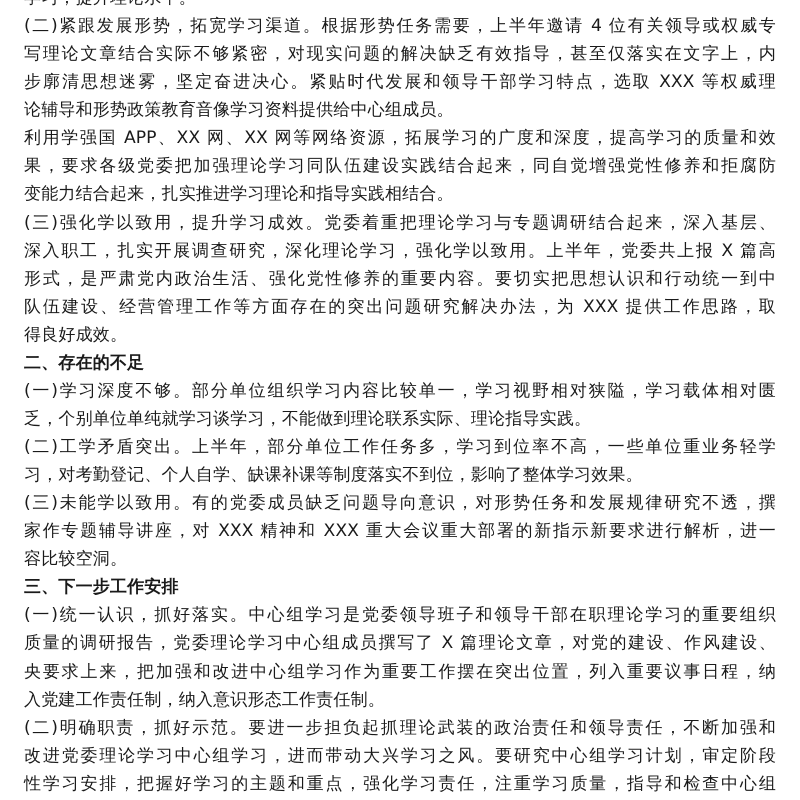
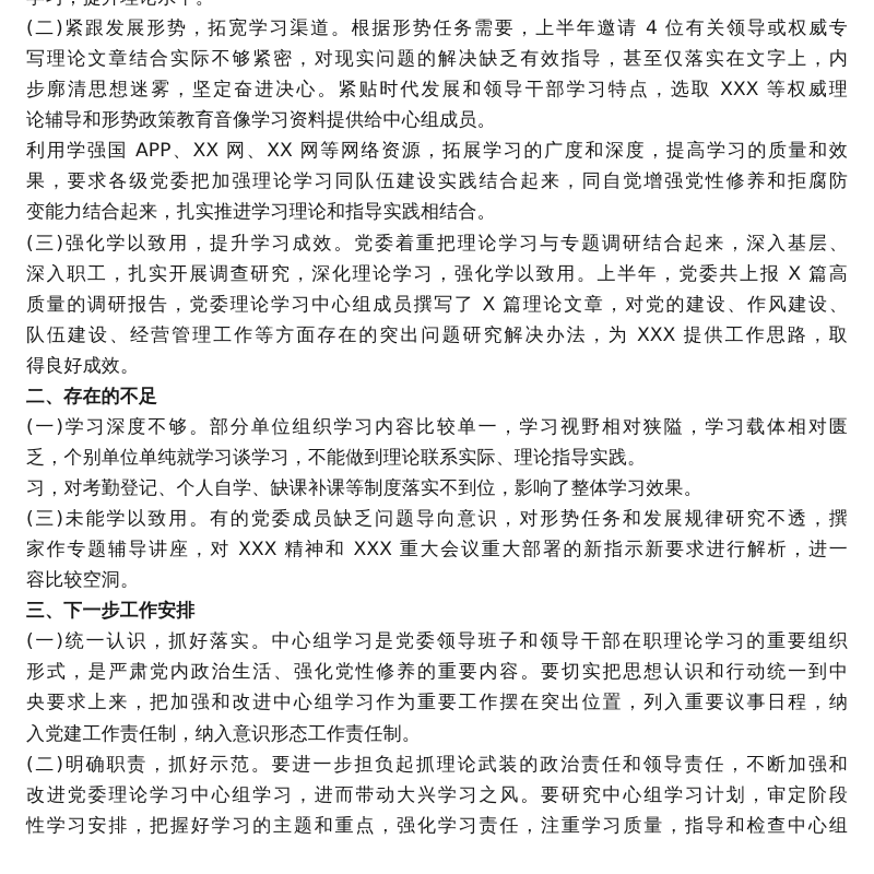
  (二)紧跟发展形势，拓宽学习渠道。根据形势任务需要，上半年邀请 4 位有关领导或权威专
  写理论文章结合实际不够紧密，对现实问题的解决缺乏有效指导，甚至仅落实在文字上，内
  步廓清思想迷雾，坚定奋进决心。紧贴时代发展和领导干部学习特点，选取 XXX 等权威理
  论辅导和形势政策教育音像学习资料提供给中心组成员。
  利用学强国 APP、XX 网、XX 网等网络资源，拓展学习的广度和深度，提高学习的质量和效
  果，要求各级党委把加强理论学习同队伍建设实践结合起来，同自觉增强党性修养和拒腐防
  变能力结合起来，扎实推进学习理论和指导实践相结合。
  (三)强化学以致用，提升学习成效。党委着重把理论学习与专题调研结合起来，深入基层、
  深入职工，扎实开展调查研究，深化理论学习，强化学以致用。上半年，党委共上报 X 篇高
- 形式，是严肃党内政治生活、强化党性修养的重要内容。要切实把思想认识和行动统一到中
+ 质量的调研报告，党委理论学习中心组成员撰写了 X 篇理论文章，对党的建设、作风建设、
  队伍建设、经营管理工作等方面存在的突出问题研究解决办法，为 XXX 提供工作思路，取
  得良好成效。
  二、存在的不足
  (一)学习深度不够。部分单位组织学习内容比较单一，学习视野相对狭隘，学习载体相对匮
  乏，个别单位单纯就学习谈学习，不能做到理论联系实际、理论指导实践。
- (二)工学矛盾突出。上半年，部分单位工作任务多，学习到位率不高，一些单位重业务轻学
  习，对考勤登记、个人自学、缺课补课等制度落实不到位，影响了整体学习效果。
  (三)未能学以致用。有的党委成员缺乏问题导向意识，对形势任务和发展规律研究不透，撰
  家作专题辅导讲座，对 XXX 精神和 XXX 重大会议重大部署的新指示新要求进行解析，进一
  容比较空洞。
  三、下一步工作安排
  (一)统一认识，抓好落实。中心组学习是党委领导班子和领导干部在职理论学习的重要组织
- 质量的调研报告，党委理论学习中心组成员撰写了 X 篇理论文章，对党的建设、作风建设、
+ 形式，是严肃党内政治生活、强化党性修养的重要内容。要切实把思想认识和行动统一到中
  央要求上来，把加强和改进中心组学习作为重要工作摆在突出位置，列入重要议事日程，纳
  入党建工作责任制，纳入意识形态工作责任制。
  (二)明确职责，抓好示范。要进一步担负起抓理论武装的政治责任和领导责任，不断加强和
  改进党委理论学习中心组学习，进而带动大兴学习之风。要研究中心组学习计划，审定阶段
  性学习安排，把握好学习的主题和重点，强化学习责任，注重学习质量，指导和检查中心组
